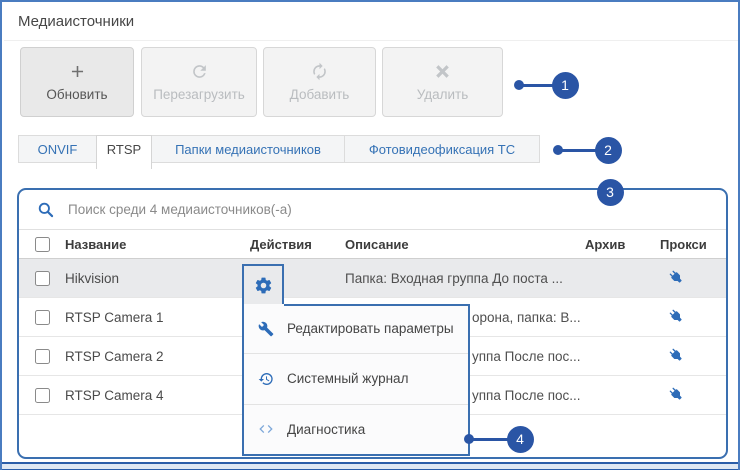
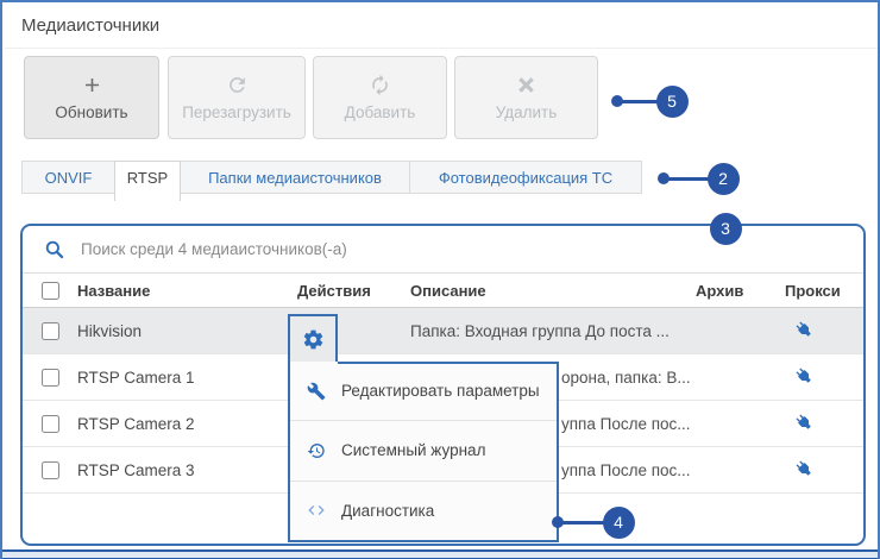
  Медиаисточники
  Обновить
  Перезагрузить
  Добавить
  Удалить
  ONVIF
  RTSP
  Папки медиаисточников
  Фотовидеофиксация ТС
  Поиск среди 4 медиаисточников(-а)
  Название
  Действия
  Описание
  Архив
  Прокси
  Hikvision
  Папка: Входная группа До поста ...
  RTSP Camera 1
  орона, папка: В...
  RTSP Camera 2
  уппа После пос...
- RTSP Camera 4
+ RTSP Camera 3
  уппа После пос...
  Редактировать параметры
  Системный журнал
  Диагностика
- 1
+ 5
  2
  3
  4
